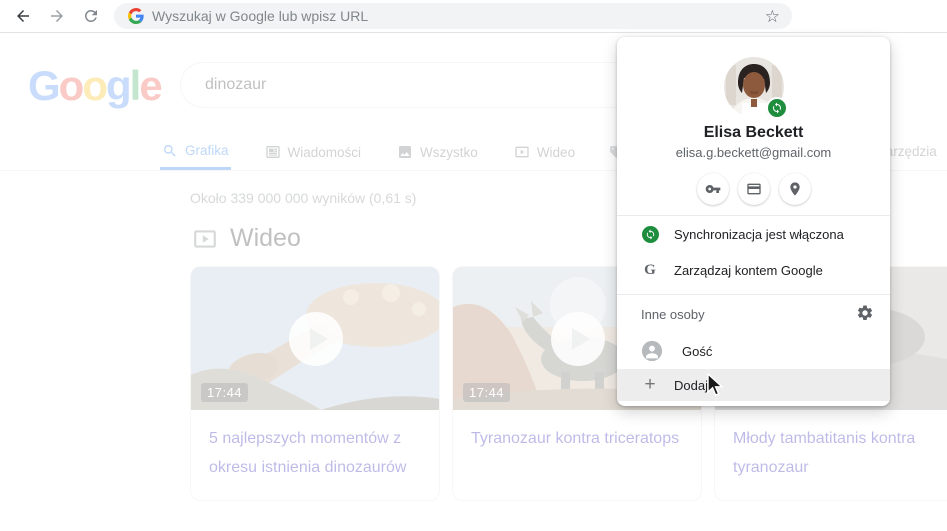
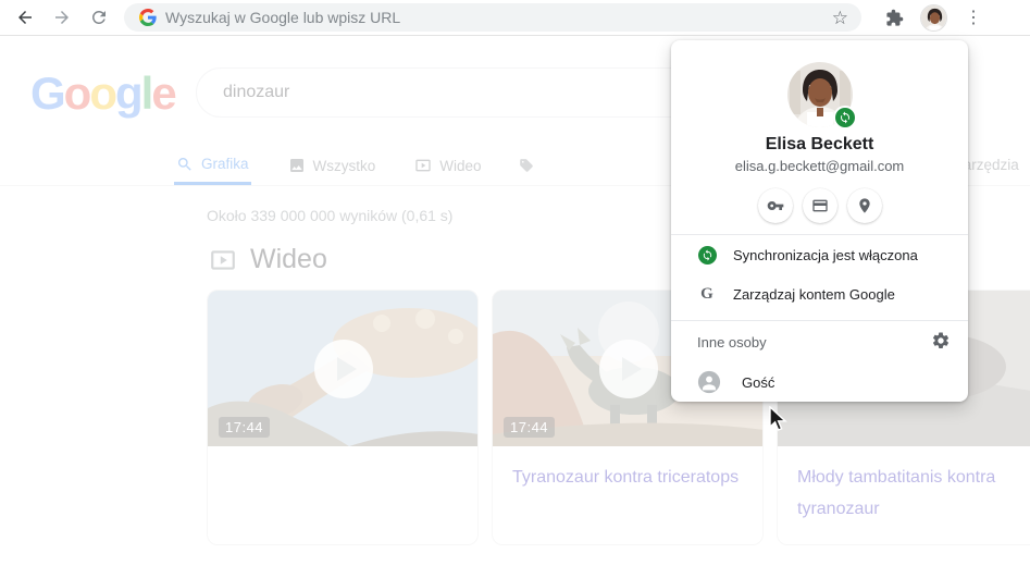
  Wyszukaj w Google lub wpisz URL
  ☆
+ ⋮
  Google
  dinozaur
  Grafika
- Wiadomości
  Wszystko
  Wideo
  rzędzia
  Około 339 000 000 wyników (0,61 s)
  Wideo
  17:44
- 5 najlepszych momentów z okresu istnienia dinozaurów
  17:44
  Tyranozaur kontra triceratops
  Młody tambatitanis kontra tyranozaur
  Elisa Beckett
  elisa.g.beckett@gmail.com
  Synchronizacja jest włączona
  G
  Zarządzaj kontem Google
  Inne osoby
  Gość
- +
- Dodaj
